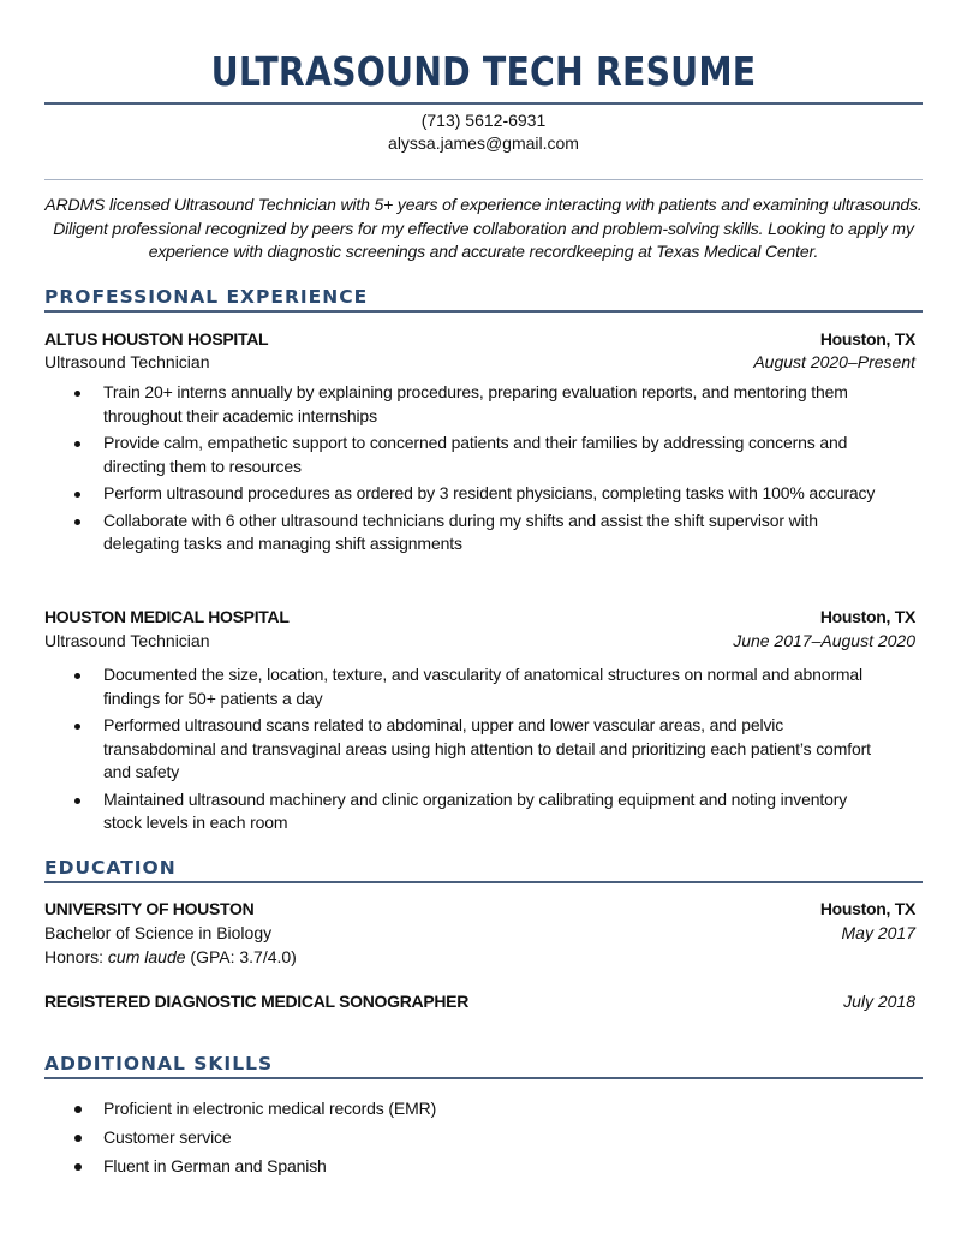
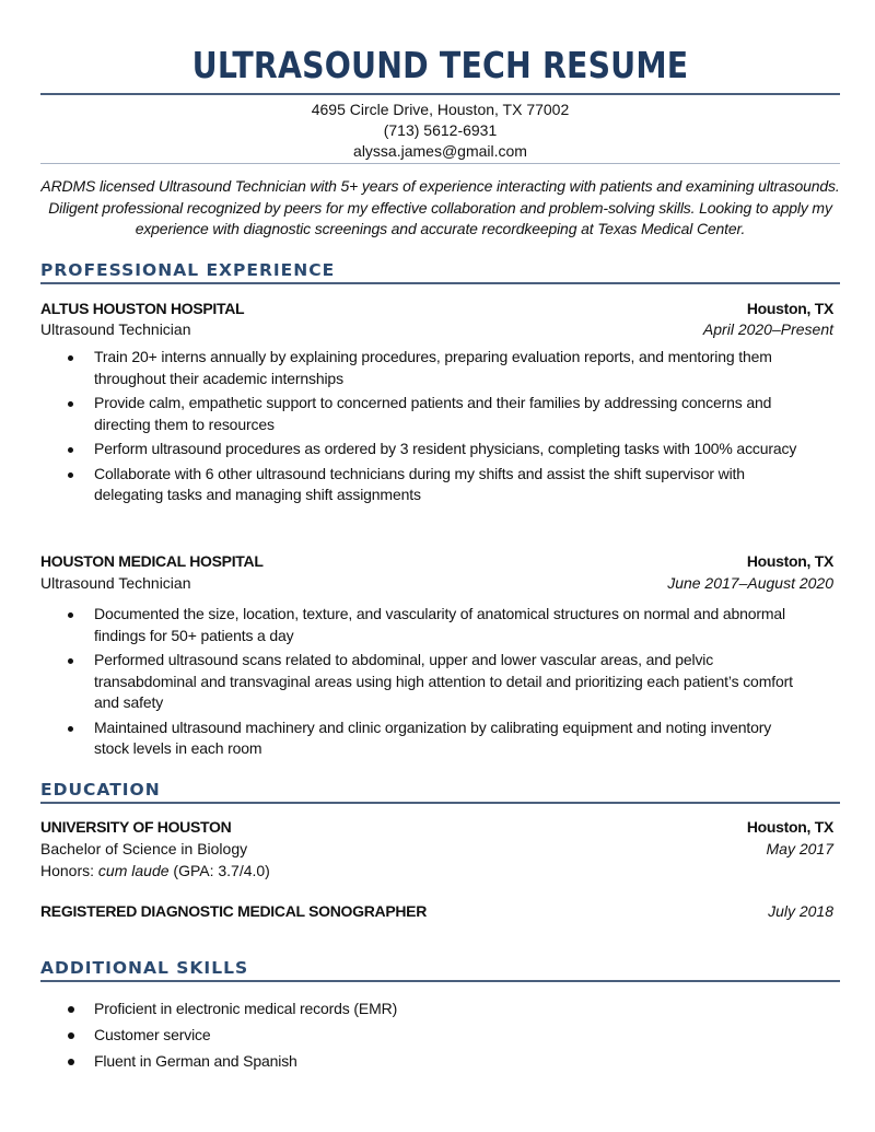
  ULTRASOUND TECH RESUME
+ 4695 Circle Drive, Houston, TX 77002
  (713) 5612-6931
  alyssa.james@gmail.com
  ARDMS licensed Ultrasound Technician with 5+ years of experience interacting with patients and examining ultrasounds. Diligent professional recognized by peers for my effective collaboration and problem-solving skills. Looking to apply my experience with diagnostic screenings and accurate recordkeeping at Texas Medical Center.
  PROFESSIONAL EXPERIENCE
  ALTUS HOUSTON HOSPITAL
  Houston, TX
  Ultrasound Technician
- August 2020–Present
+ April 2020–Present
  Train 20+ interns annually by explaining procedures, preparing evaluation reports, and mentoring them throughout their academic internships
  Provide calm, empathetic support to concerned patients and their families by addressing concerns and directing them to resources
  Perform ultrasound procedures as ordered by 3 resident physicians, completing tasks with 100% accuracy
  Collaborate with 6 other ultrasound technicians during my shifts and assist the shift supervisor with delegating tasks and managing shift assignments
  HOUSTON MEDICAL HOSPITAL
  Houston, TX
  Ultrasound Technician
  June 2017–August 2020
  Documented the size, location, texture, and vascularity of anatomical structures on normal and abnormal findings for 50+ patients a day
  Performed ultrasound scans related to abdominal, upper and lower vascular areas, and pelvic transabdominal and transvaginal areas using high attention to detail and prioritizing each patient’s comfort and safety
  Maintained ultrasound machinery and clinic organization by calibrating equipment and noting inventory stock levels in each room
  EDUCATION
  UNIVERSITY OF HOUSTON
  Houston, TX
  Bachelor of Science in Biology
  May 2017
  Honors: cum laude (GPA: 3.7/4.0)
  REGISTERED DIAGNOSTIC MEDICAL SONOGRAPHER
  July 2018
  ADDITIONAL SKILLS
  Proficient in electronic medical records (EMR)
  Customer service
  Fluent in German and Spanish
